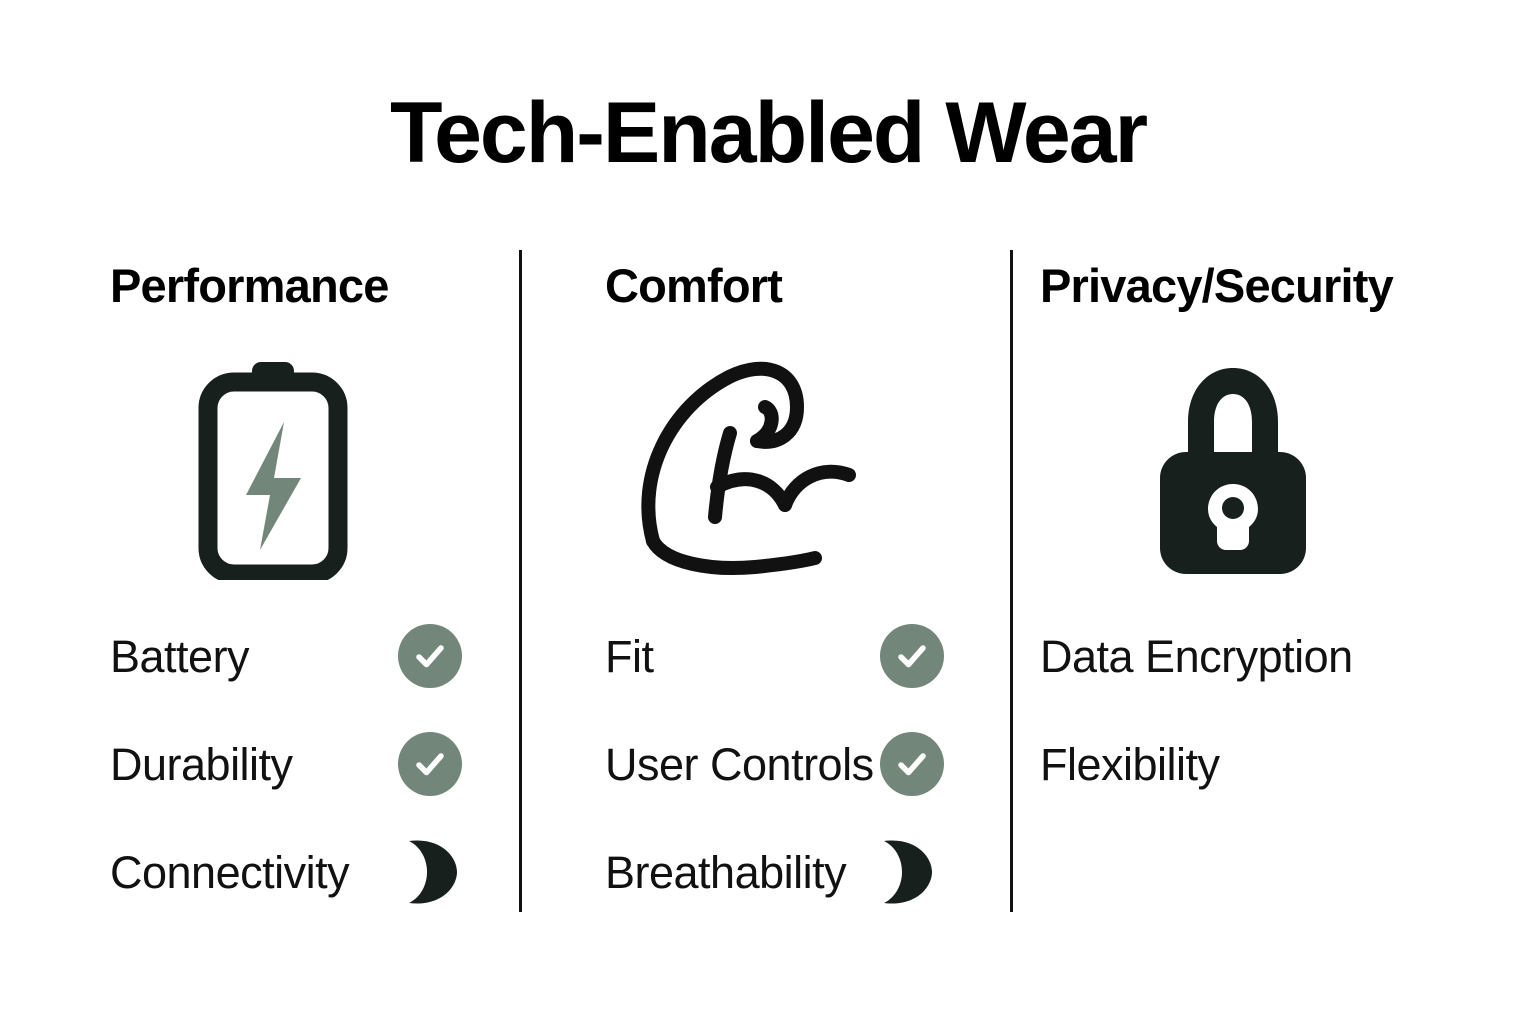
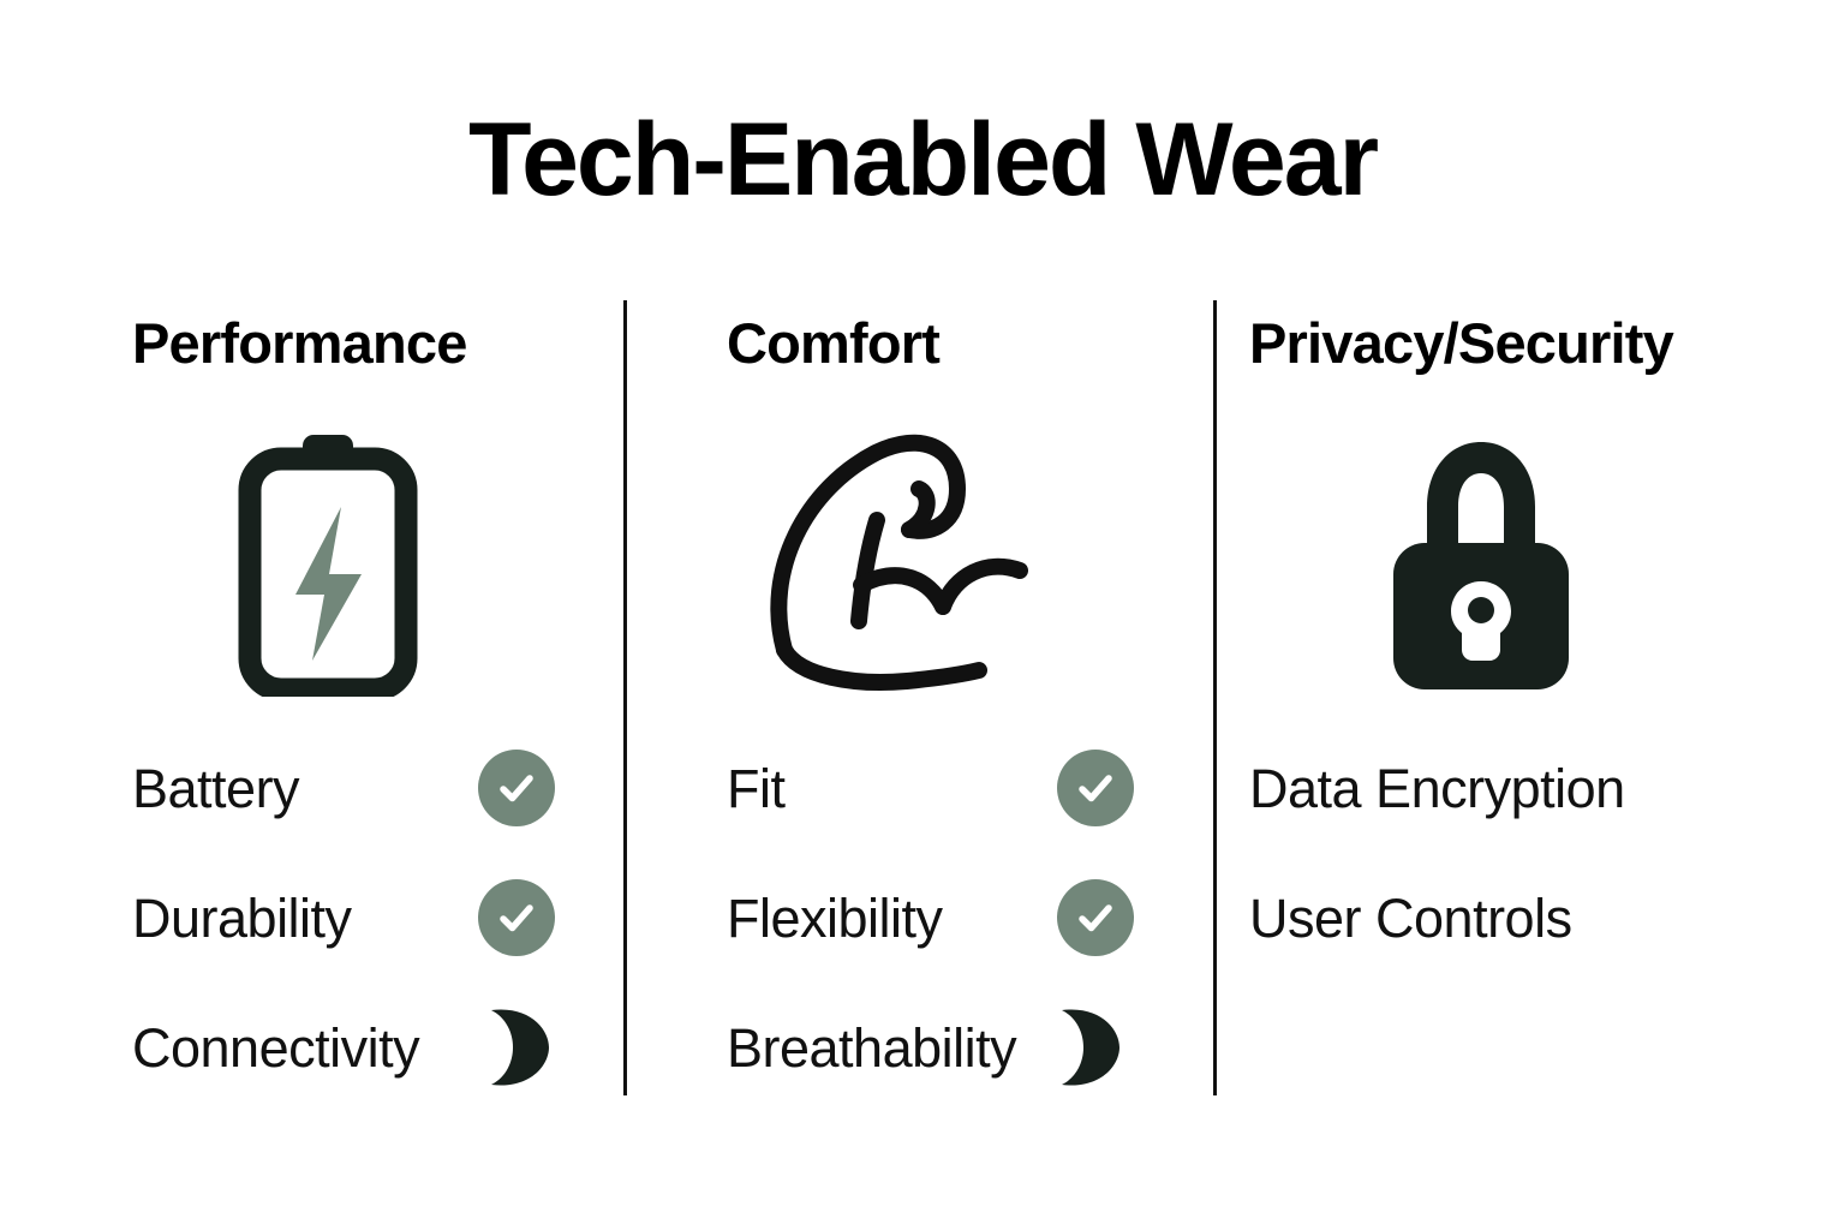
  Tech-Enabled Wear
  Performance
  Battery
  Durability
  Connectivity
  Comfort
  Fit
- User Controls
+ Flexibility
  Breathability
  Privacy/Security
  Data Encryption
- Flexibility
+ User Controls
